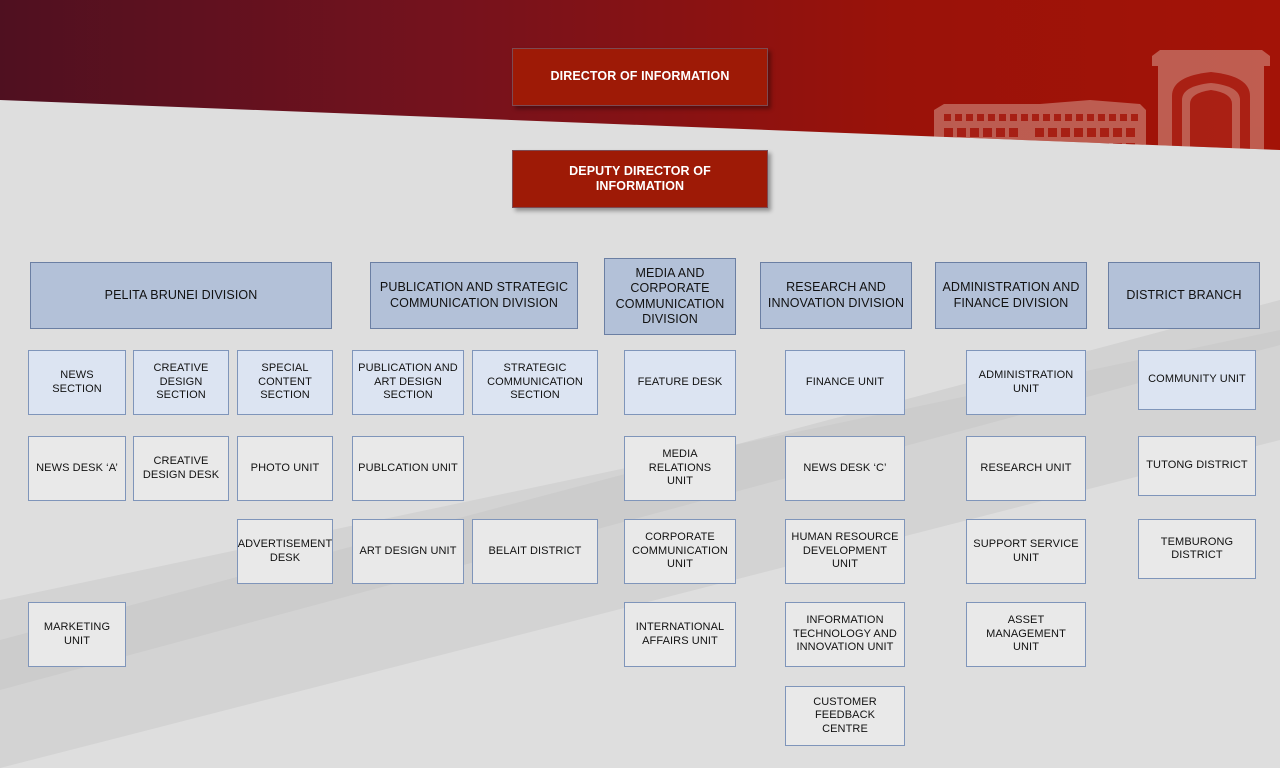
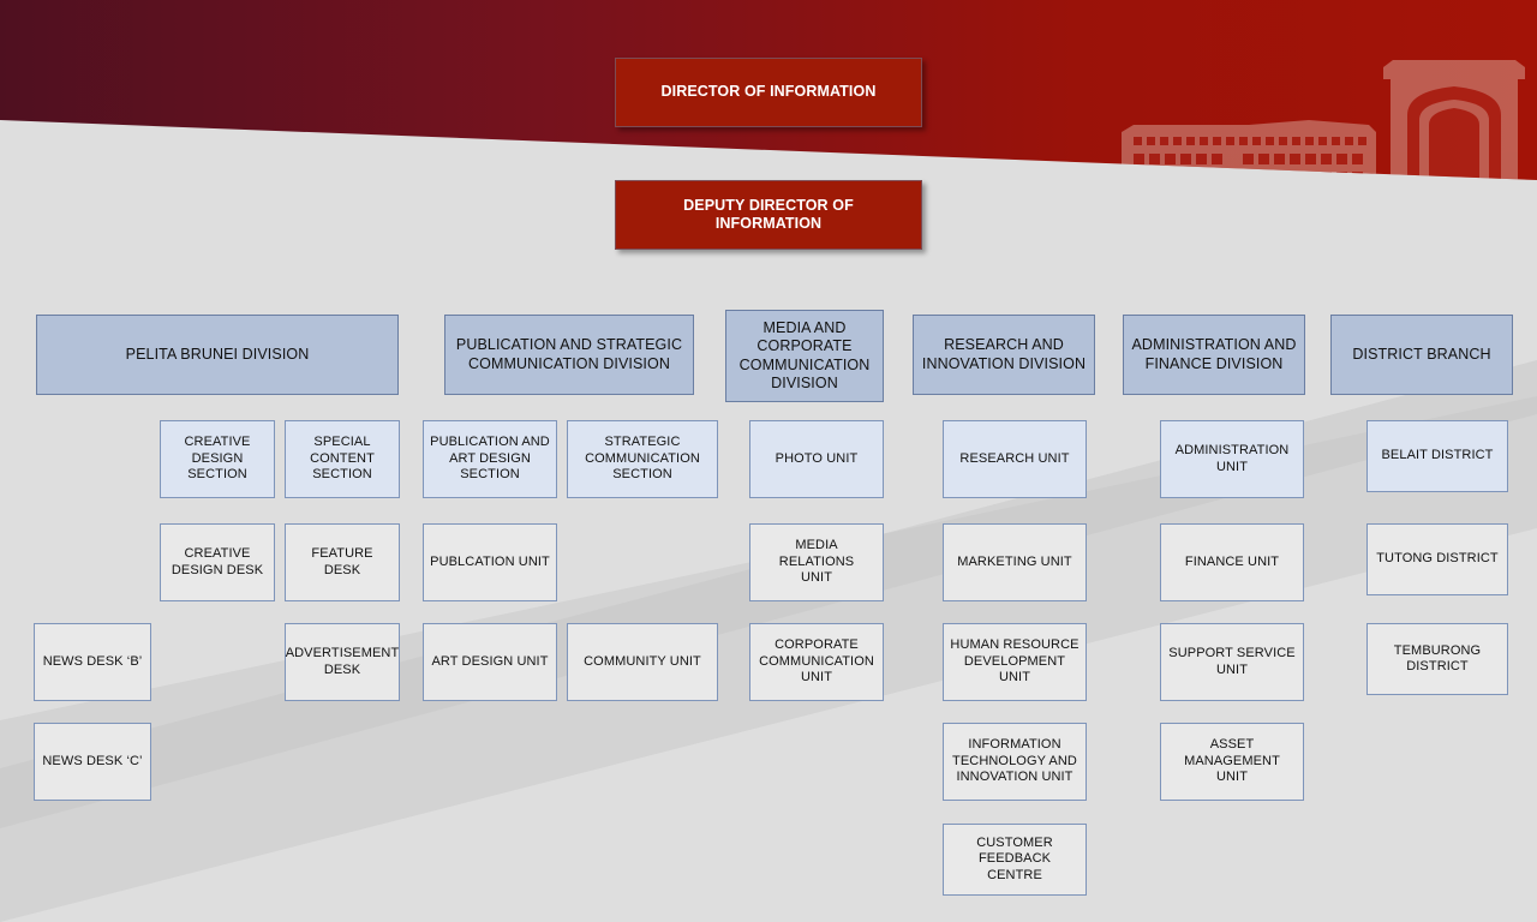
  DIRECTOR OF INFORMATION
  DEPUTY DIRECTOR OF
  INFORMATION
  PELITA BRUNEI DIVISION
- NEWS SECTION
  CREATIVE
  DESIGN
  SECTION
  SPECIAL
  CONTENT
  SECTION
- NEWS DESK ‘A’
  CREATIVE
  DESIGN DESK
- PHOTO UNIT
+ FEATURE DESK
+ NEWS DESK ‘B’
  ADVERTISEMENT
  DESK
- MARKETING UNIT
+ NEWS DESK ‘C’
  PUBLICATION AND STRATEGIC
  COMMUNICATION DIVISION
  PUBLICATION AND
  ART DESIGN
  SECTION
  STRATEGIC
  COMMUNICATION
  SECTION
  PUBLCATION UNIT
  ART DESIGN UNIT
- BELAIT DISTRICT
+ COMMUNITY UNIT
  MEDIA AND
  CORPORATE
  COMMUNICATION
  DIVISION
- FEATURE DESK
+ PHOTO UNIT
  MEDIA RELATIONS
  UNIT
  CORPORATE
  COMMUNICATION
  UNIT
- INTERNATIONAL
- AFFAIRS UNIT
  RESEARCH AND
  INNOVATION DIVISION
- FINANCE UNIT
+ RESEARCH UNIT
- NEWS DESK ‘C’
+ MARKETING UNIT
  HUMAN RESOURCE
  DEVELOPMENT
  UNIT
  INFORMATION
  TECHNOLOGY AND
  INNOVATION UNIT
  CUSTOMER
  FEEDBACK CENTRE
  ADMINISTRATION AND
  FINANCE DIVISION
  ADMINISTRATION
  UNIT
- RESEARCH UNIT
+ FINANCE UNIT
  SUPPORT SERVICE
  UNIT
  ASSET
  MANAGEMENT
  UNIT
  DISTRICT BRANCH
- COMMUNITY UNIT
+ BELAIT DISTRICT
  TUTONG DISTRICT
  TEMBURONG
  DISTRICT
